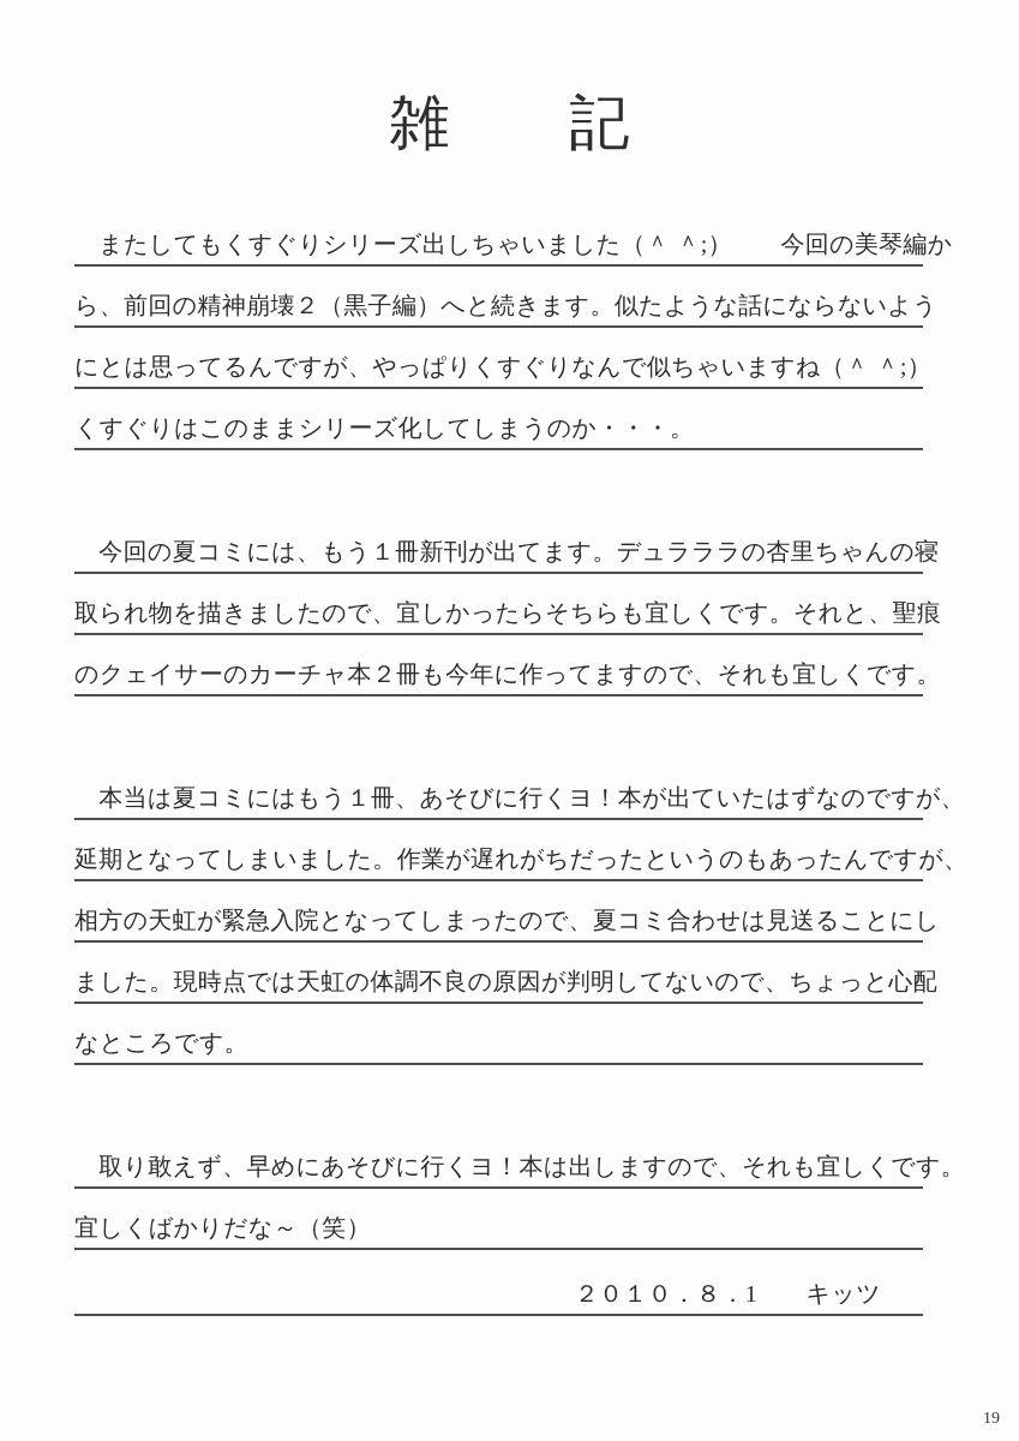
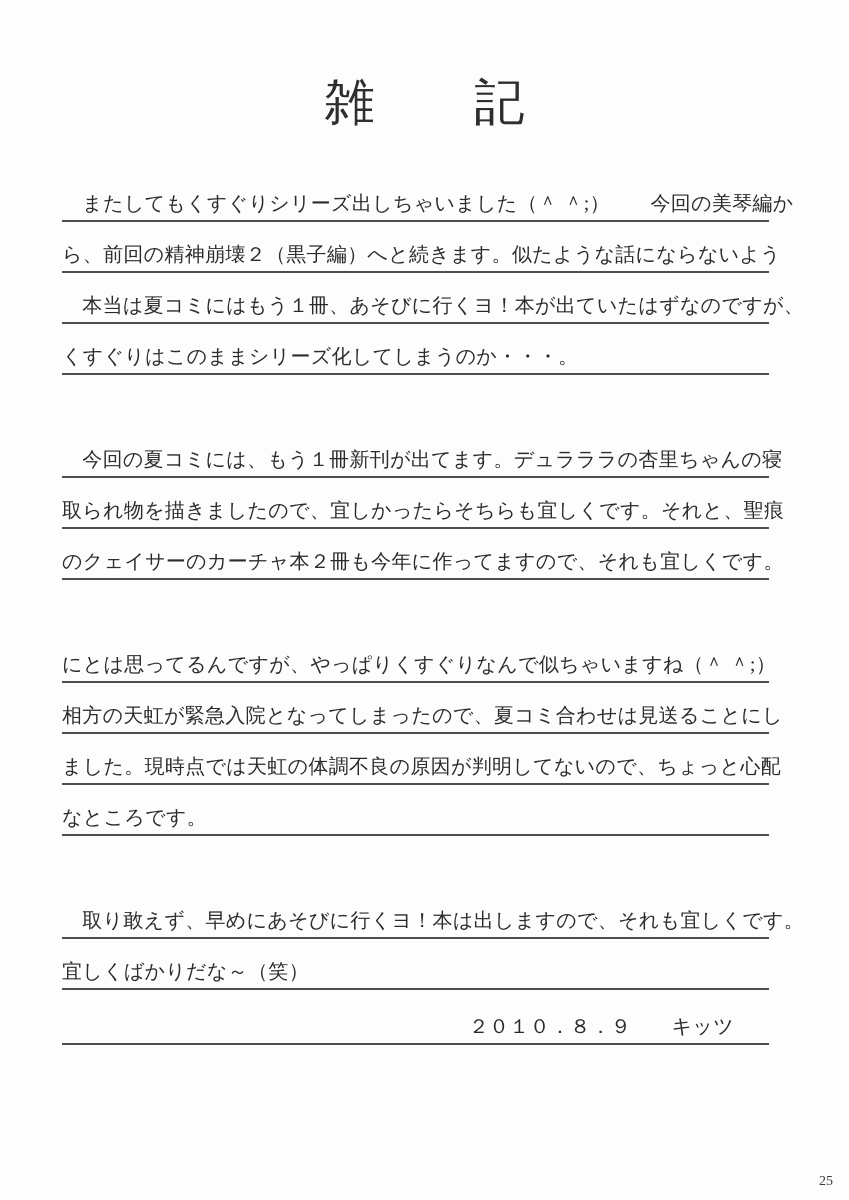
  雑 記
  またしてもくすぐりシリーズ出しちゃいました（＾ ＾;） 今回の美琴編か
  ら、前回の精神崩壊２（黒子編）へと続きます。似たような話にならないよう
- にとは思ってるんですが、やっぱりくすぐりなんで似ちゃいますね（＾ ＾;）
+ 本当は夏コミにはもう１冊、あそびに行くヨ！本が出ていたはずなのですが、
  くすぐりはこのままシリーズ化してしまうのか・・・。
  今回の夏コミには、もう１冊新刊が出てます。デュラララの杏里ちゃんの寝
  取られ物を描きましたので、宜しかったらそちらも宜しくです。それと、聖痕
  のクェイサーのカーチャ本２冊も今年に作ってますので、それも宜しくです。
- 本当は夏コミにはもう１冊、あそびに行くヨ！本が出ていたはずなのですが、
+ にとは思ってるんですが、やっぱりくすぐりなんで似ちゃいますね（＾ ＾;）
- 延期となってしまいました。作業が遅れがちだったというのもあったんですが、
  相方の天虹が緊急入院となってしまったので、夏コミ合わせは見送ることにし
  ました。現時点では天虹の体調不良の原因が判明してないので、ちょっと心配
  なところです。
  取り敢えず、早めにあそびに行くヨ！本は出しますので、それも宜しくです。
  宜しくばかりだな～（笑）
- ２０１０．８．1 キッツ
+ ２０１０．８．９ キッツ
- 19
+ 25
